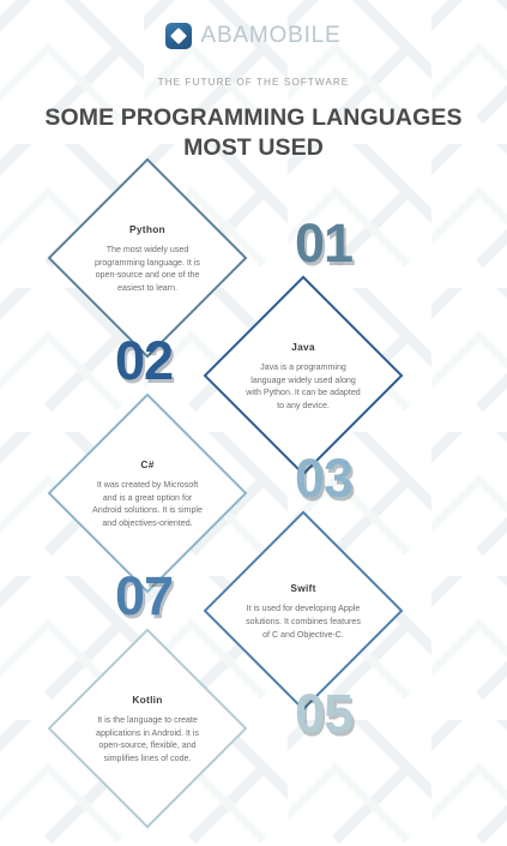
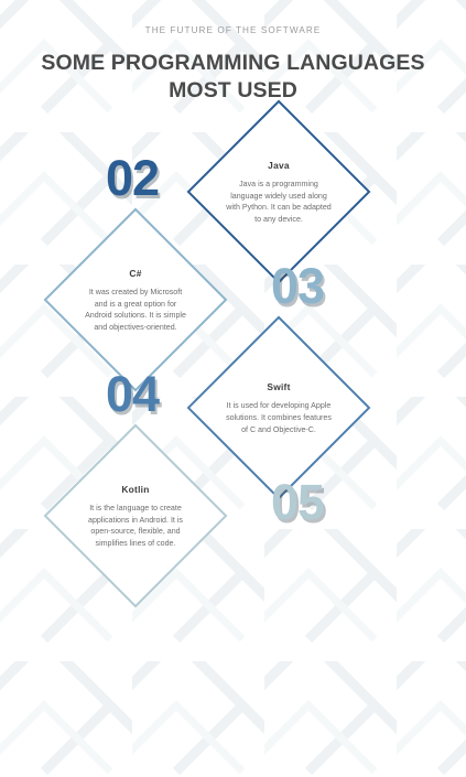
- ABAMOBILE
  THE FUTURE OF THE SOFTWARE
  SOME PROGRAMMING LANGUAGES
  MOST USED
- Python
- The most widely used programming language. It is open-source and one of the easiest to learn.
- 01
  Java
  Java is a programming language widely used along with Python. It can be adapted to any device.
  02
  C#
  It was created by Microsoft and is a great option for Android solutions. It is simple and objectives-oriented.
  03
  Swift
  It is used for developing Apple solutions. It combines features of C and Objective-C.
- 07
+ 04
  Kotlin
  It is the language to create applications in Android. It is open-source, flexible, and simplifies lines of code.
  05
